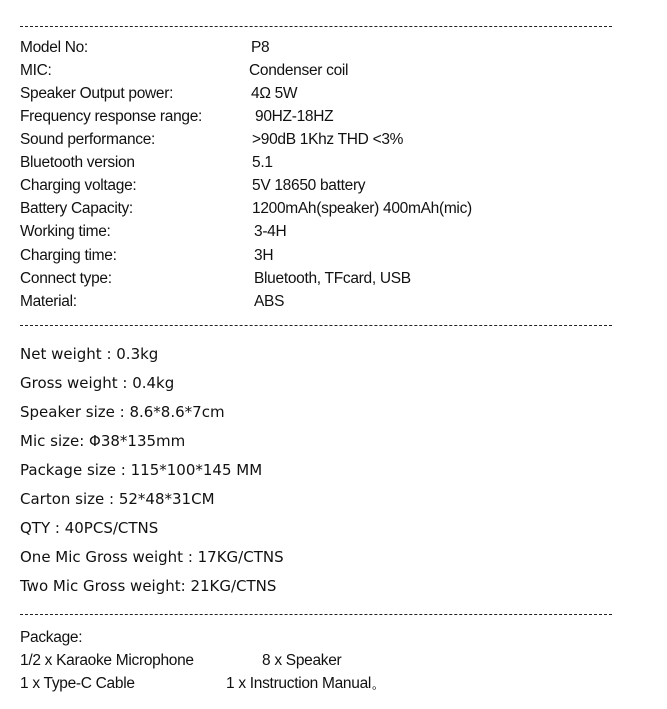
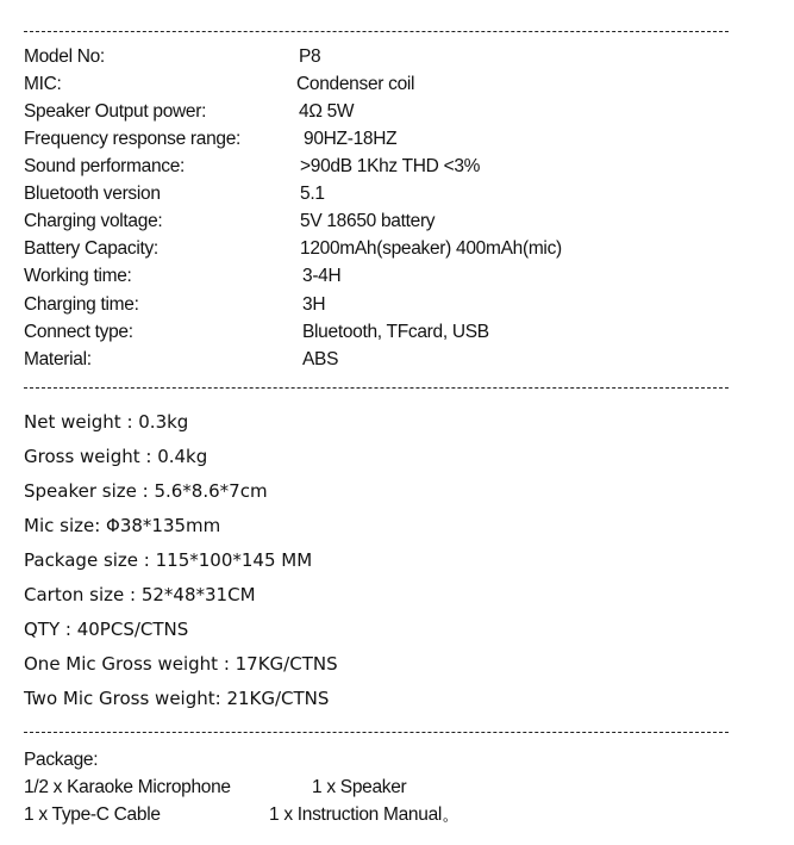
  Model No:
  P8
  MIC:
  Condenser coil
  Speaker Output power:
  4Ω 5W
  Frequency response range:
  90HZ-18HZ
  Sound performance:
  >90dB 1Khz THD <3%
  Bluetooth version
  5.1
  Charging voltage:
  5V 18650 battery
  Battery Capacity:
  1200mAh(speaker) 400mAh(mic)
  Working time:
  3-4H
  Charging time:
  3H
  Connect type:
  Bluetooth, TFcard, USB
  Material:
  ABS
  Net weight : 0.3kg
  Gross weight : 0.4kg
- Speaker size : 8.6*8.6*7cm
+ Speaker size : 5.6*8.6*7cm
  Mic size: Φ38*135mm
  Package size : 115*100*145 MM
  Carton size : 52*48*31CM
  QTY : 40PCS/CTNS
  One Mic Gross weight : 17KG/CTNS
  Two Mic Gross weight: 21KG/CTNS
  Package:
  1/2 x Karaoke Microphone
- 8 x Speaker
+ 1 x Speaker
  1 x Type-C Cable
  1 x Instruction Manual。
